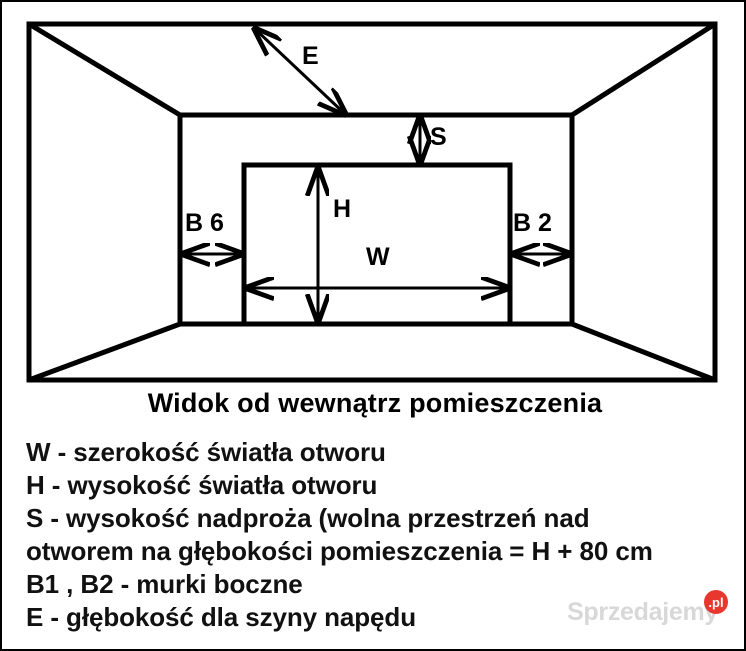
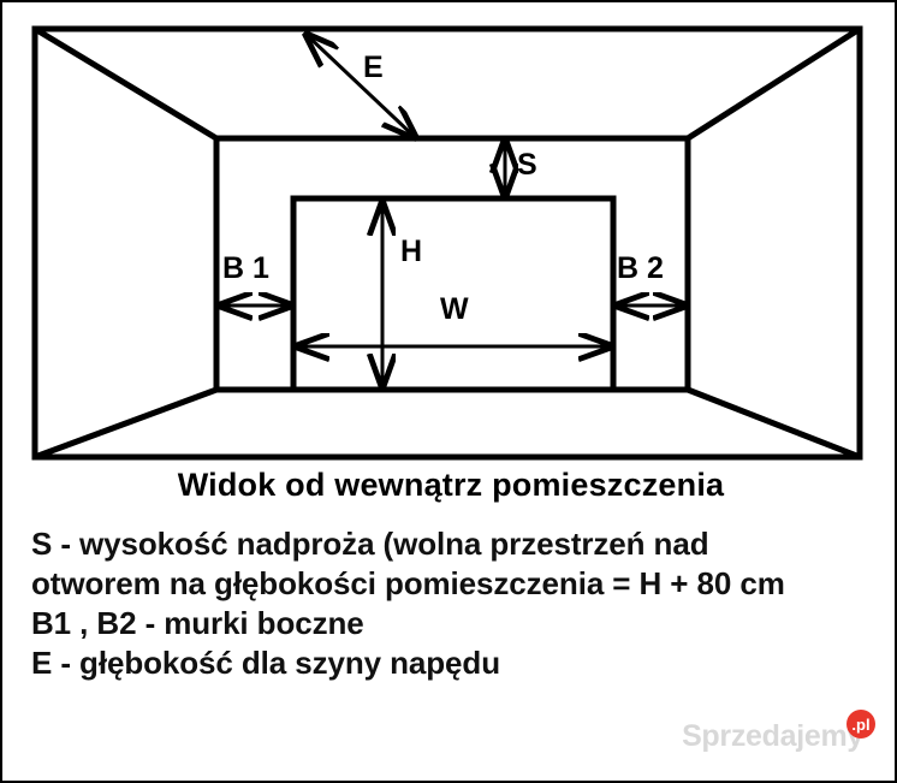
  E
  S
  H
  W
- B 6
+ B 1
  B 2
  Widok od wewnątrz pomieszczenia
- W - szerokość światła otworu
- H - wysokość światła otworu
  S - wysokość nadproża (wolna przestrzeń nad
  otworem na głębokości pomieszczenia = H + 80 cm
  B1 , B2 - murki boczne
  E - głębokość dla szyny napędu
  Sprzedajem
  .pl
